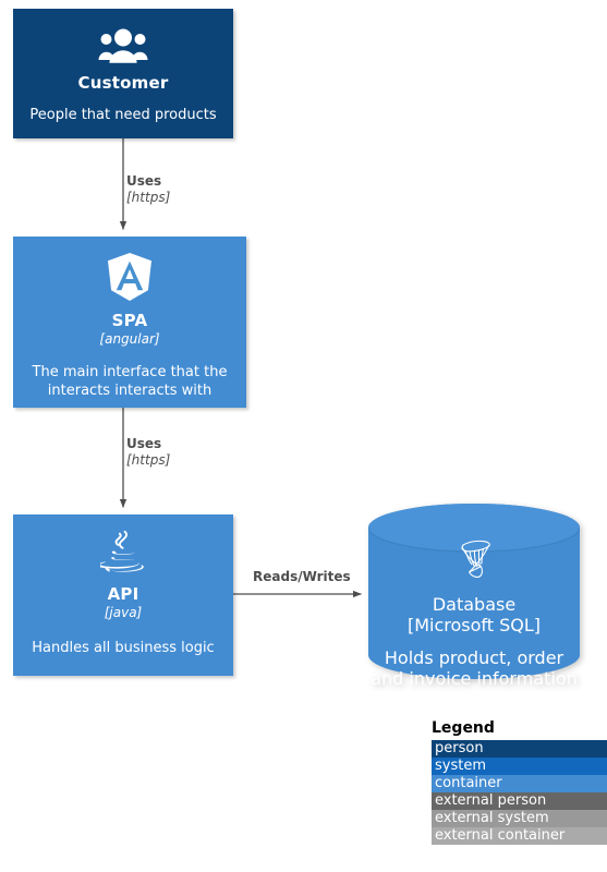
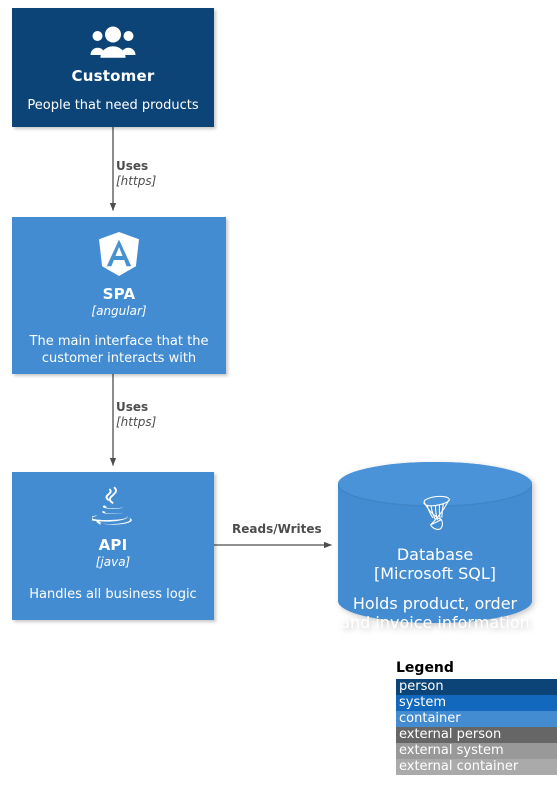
  Uses
  [https]
  Uses
  [https]
  Reads/Writes
  Customer
  People that need products
  SPA
  [angular]
- The main interface that the interacts interacts with
+ The main interface that the customer interacts with
  API
  [java]
  Handles all business logic
  Database
  [Microsoft SQL]
  Holds product, order and invoice information
  Legend
  person
  system
  container
  external person
  external system
  external container
